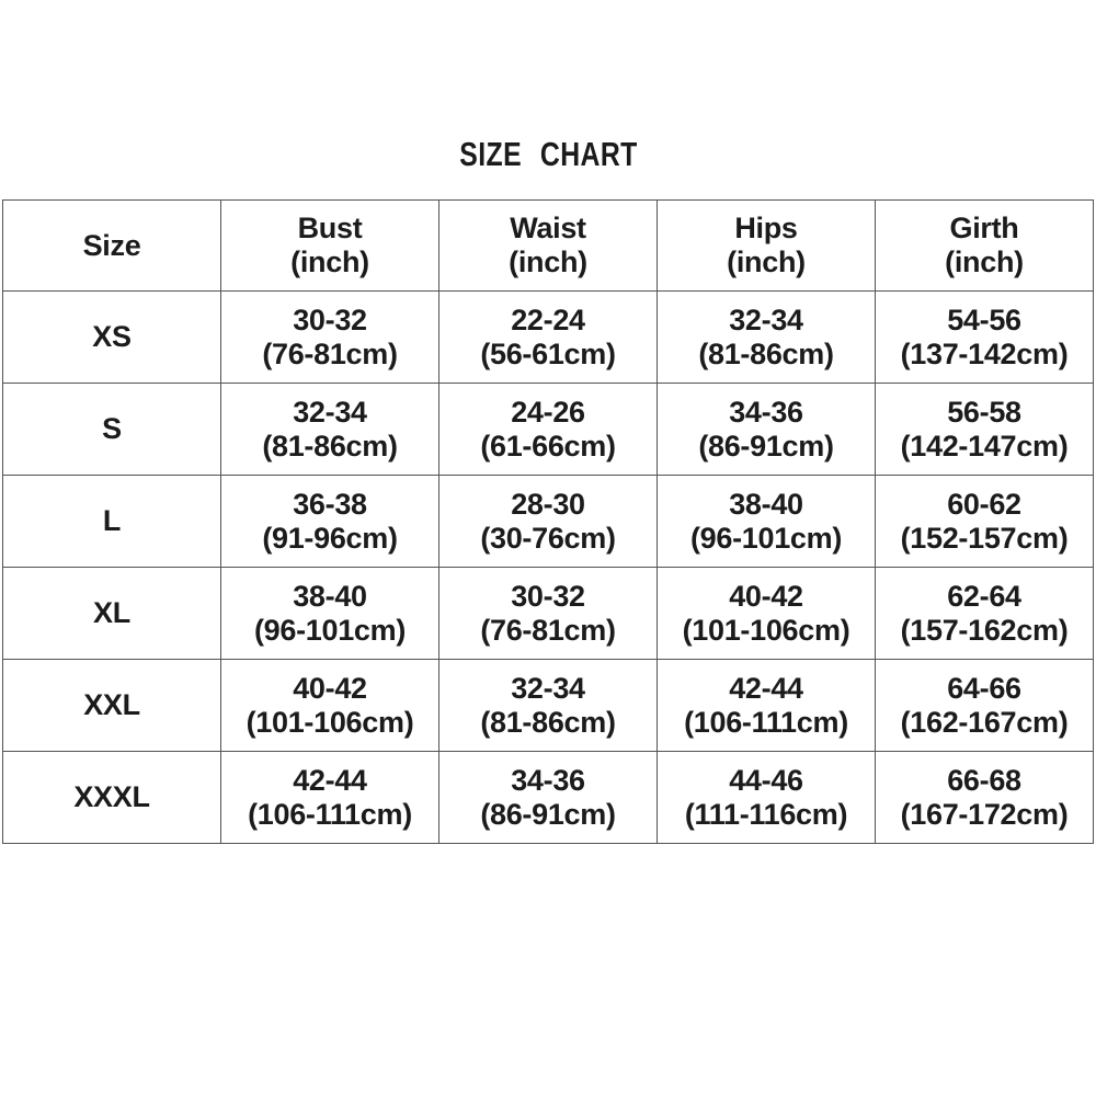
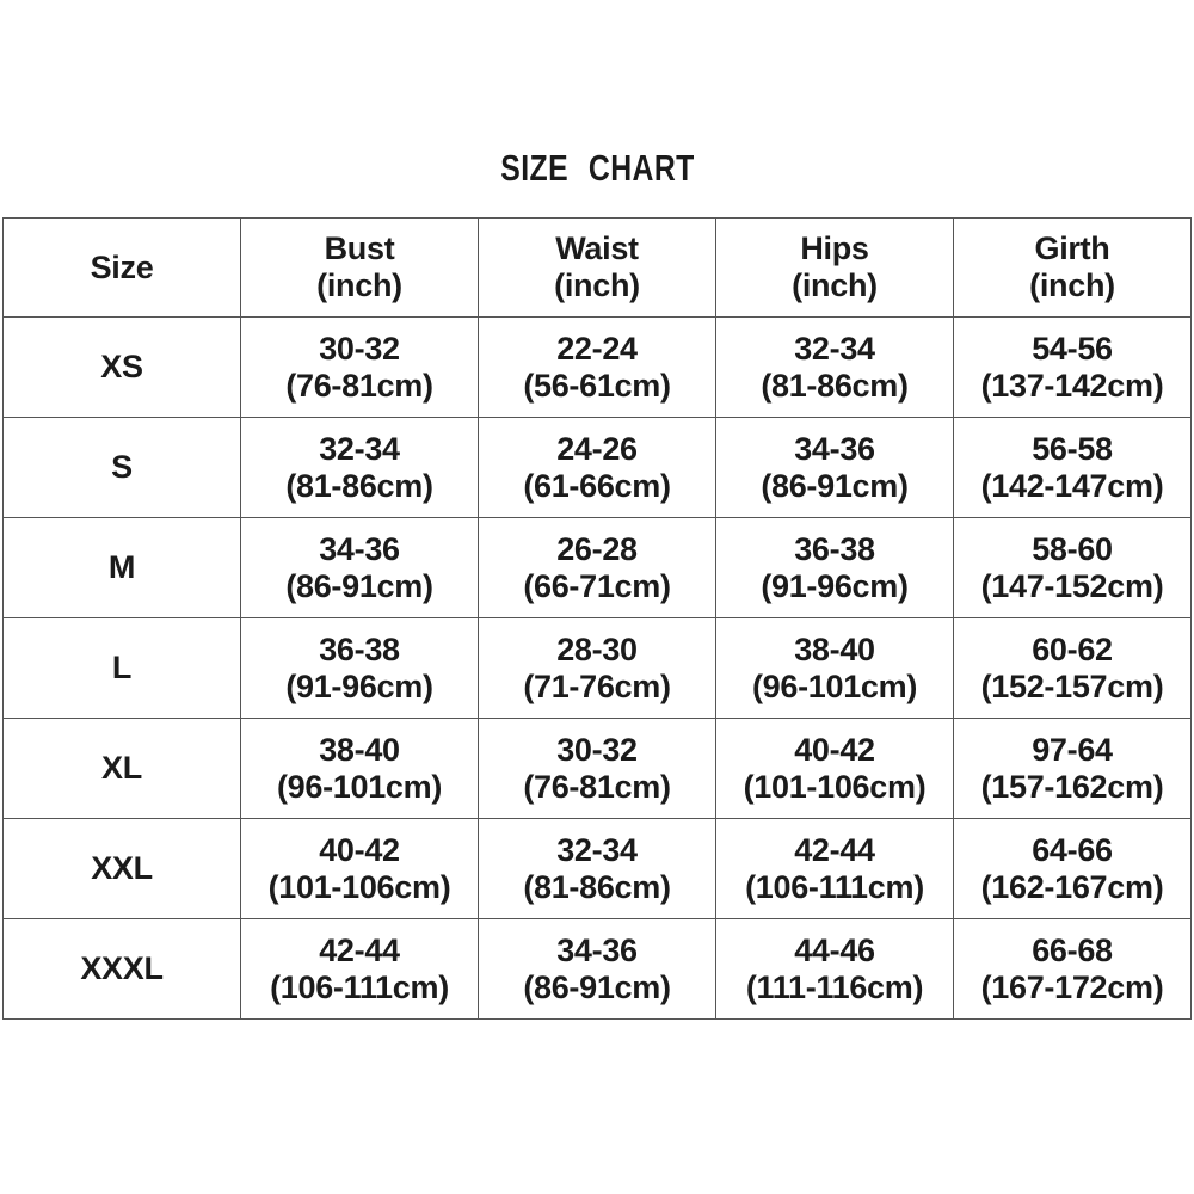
  SIZE CHART
  Size	Bust (inch)	Waist (inch)	Hips (inch)	Girth (inch)
  XS	30-32(76-81cm)	22-24(56-61cm)	32-34(81-86cm)	54-56(137-142cm)
  S	32-34(81-86cm)	24-26(61-66cm)	34-36(86-91cm)	56-58(142-147cm)
+ M	34-36(86-91cm)	26-28(66-71cm)	36-38(91-96cm)	58-60(147-152cm)
- L	36-38(91-96cm)	28-30(30-76cm)	38-40(96-101cm)	60-62(152-157cm)
+ L	36-38(91-96cm)	28-30(71-76cm)	38-40(96-101cm)	60-62(152-157cm)
- XL	38-40(96-101cm)	30-32(76-81cm)	40-42(101-106cm)	62-64(157-162cm)
+ XL	38-40(96-101cm)	30-32(76-81cm)	40-42(101-106cm)	97-64(157-162cm)
  XXL	40-42(101-106cm)	32-34(81-86cm)	42-44(106-111cm)	64-66(162-167cm)
  XXXL	42-44(106-111cm)	34-36(86-91cm)	44-46(111-116cm)	66-68(167-172cm)
